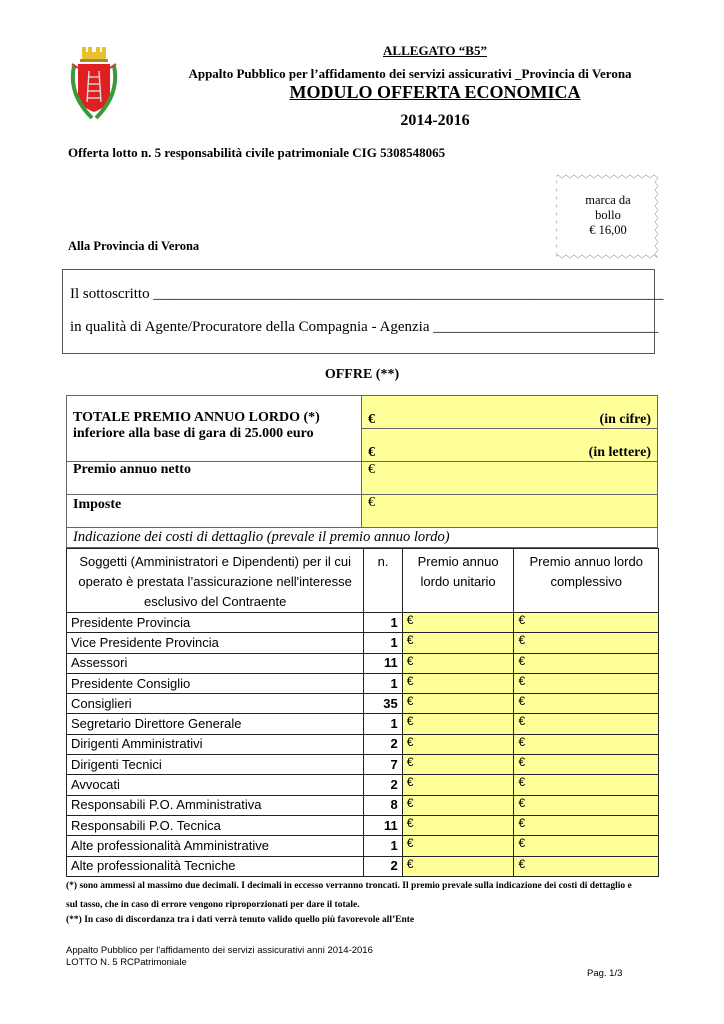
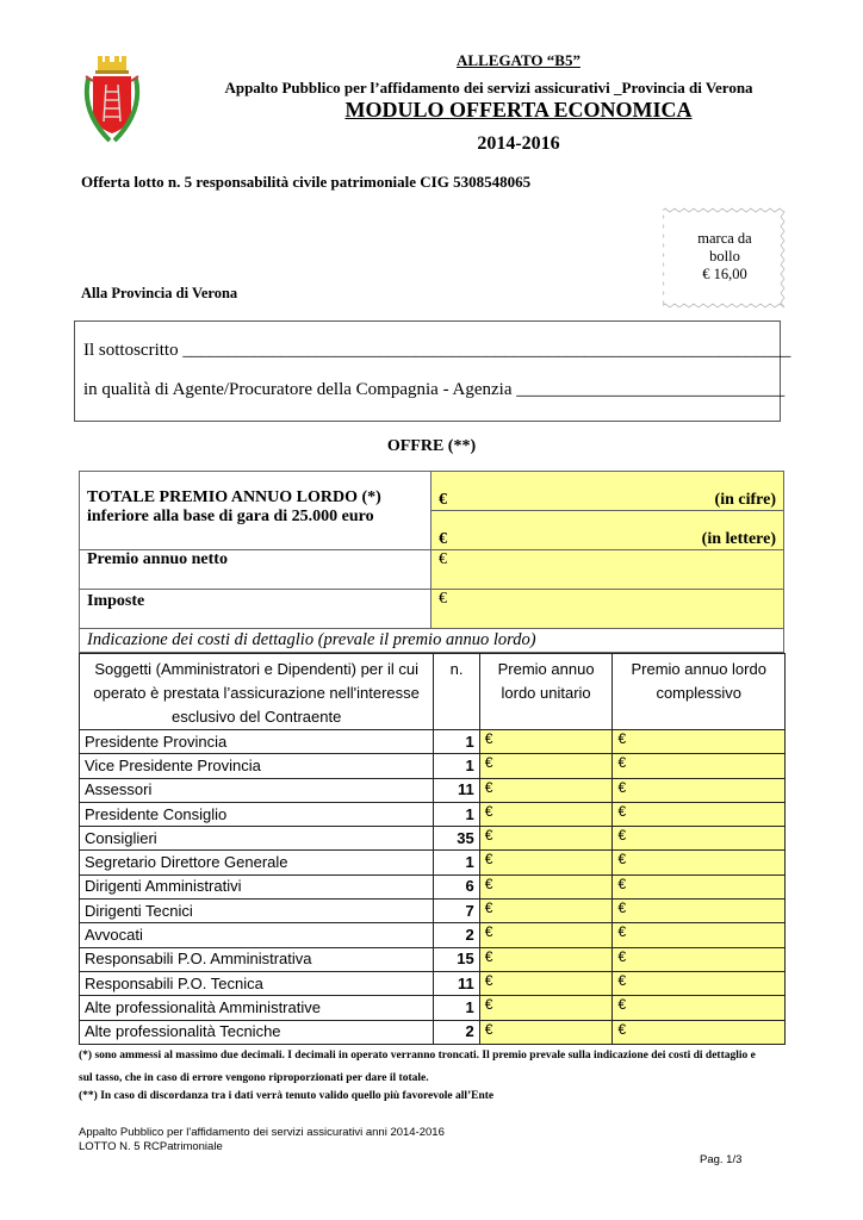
  ALLEGATO “B5”
  Appalto Pubblico per l’affidamento dei servizi assicurativi _Provincia di Verona
  MODULO OFFERTA ECONOMICA
  2014-2016
  Offerta lotto n. 5 responsabilità civile patrimoniale CIG 5308548065
  marca da
  bollo
  € 16,00
  Alla Provincia di Verona
  Il sottoscritto ____________________________________________________________________
  in qualità di Agente/Procuratore della Compagnia - Agenzia ______________________________
  OFFRE (**)
  TOTALE PREMIO ANNUO LORDO (*) inferiore alla base di gara di 25.000 euro	€ (in cifre)
  € (in lettere)
  Premio annuo netto	€
  Imposte	€
  Indicazione dei costi di dettaglio (prevale il premio annuo lordo)
  Soggetti (Amministratori e Dipendenti) per il cui operato è prestata l’assicurazione nell'interesse esclusivo del Contraente	n.	Premio annuo lordo unitario	Premio annuo lordo complessivo
  Presidente Provincia	1	€	€
  Vice Presidente Provincia	1	€	€
  Assessori	11	€	€
  Presidente Consiglio	1	€	€
  Consiglieri	35	€	€
  Segretario Direttore Generale	1	€	€
- Dirigenti Amministrativi	2	€	€
+ Dirigenti Amministrativi	6	€	€
  Dirigenti Tecnici	7	€	€
  Avvocati	2	€	€
- Responsabili P.O. Amministrativa	8	€	€
+ Responsabili P.O. Amministrativa	15	€	€
  Responsabili P.O. Tecnica	11	€	€
  Alte professionalità Amministrative	1	€	€
  Alte professionalità Tecniche	2	€	€
- (*) sono ammessi al massimo due decimali. I decimali in eccesso verranno troncati. Il premio prevale sulla indicazione dei costi di dettaglio e
+ (*) sono ammessi al massimo due decimali. I decimali in operato verranno troncati. Il premio prevale sulla indicazione dei costi di dettaglio e
  sul tasso, che in caso di errore vengono riproporzionati per dare il totale.
  (**) In caso di discordanza tra i dati verrà tenuto valido quello più favorevole all’Ente
  Appalto Pubblico per l'affidamento dei servizi assicurativi anni 2014-2016
  LOTTO N. 5 RCPatrimoniale
  Pag. 1/3
